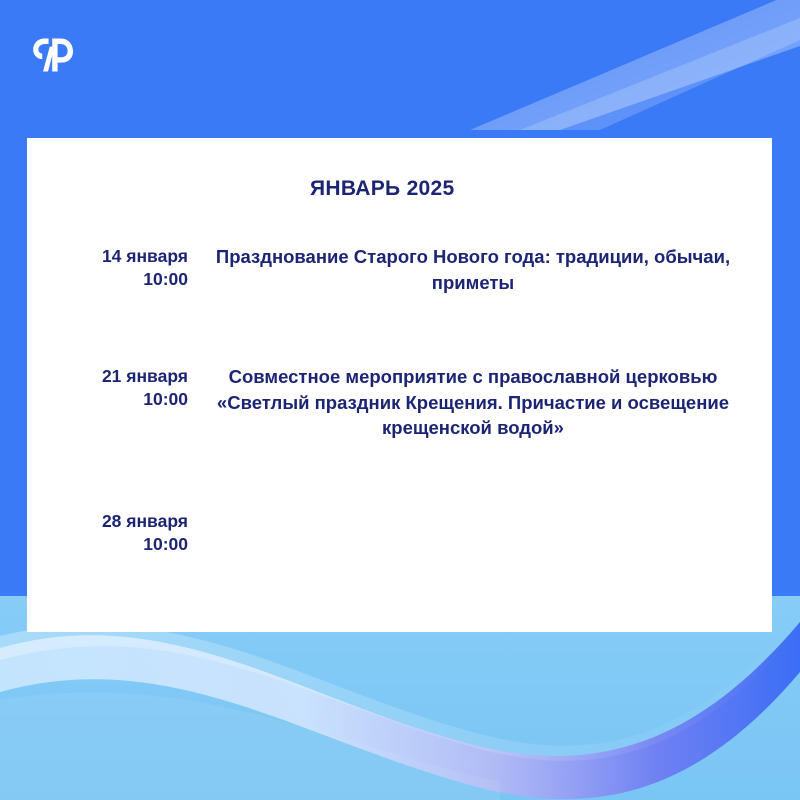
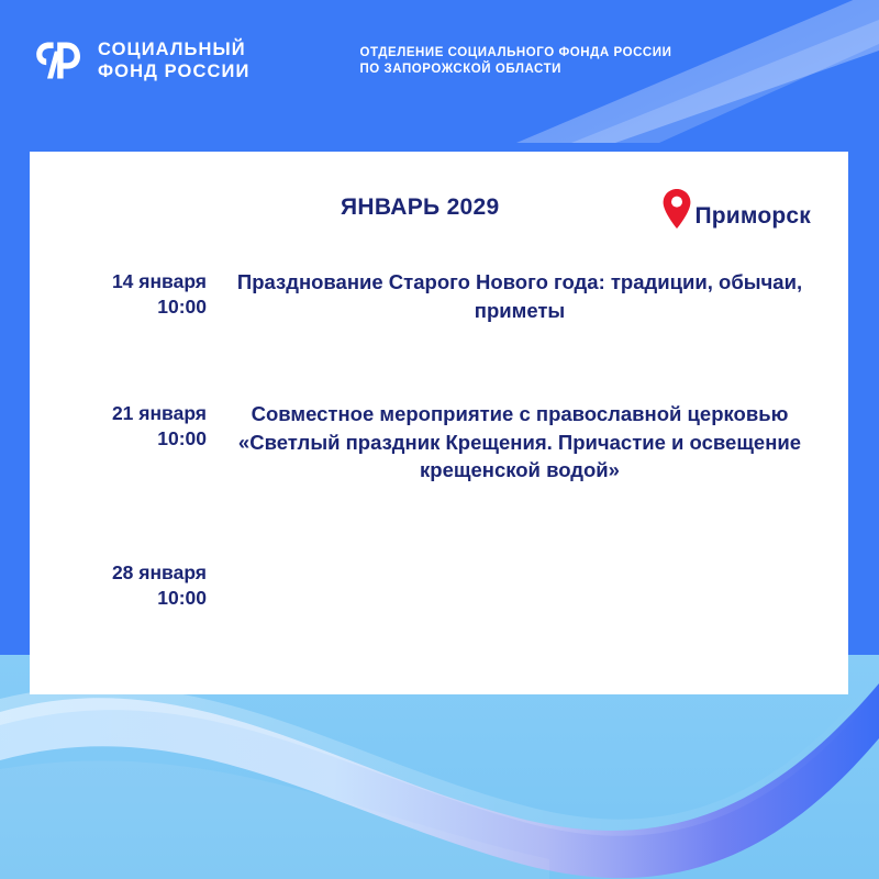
+ СОЦИАЛЬНЫЙ
+ ФОНД РОССИИ
+ ОТДЕЛЕНИЕ СОЦИАЛЬНОГО ФОНДА РОССИИ
+ ПО ЗАПОРОЖСКОЙ ОБЛАСТИ
- ЯНВАРЬ 2025
+ ЯНВАРЬ 2029
+ Приморск
  14 января
  10:00
  Празднование Старого Нового года: традиции, обычаи, приметы
  21 января
  10:00
  Совместное мероприятие с православной церковью «Светлый праздник Крещения. Причастие и освещение крещенской водой»
  28 января
  10:00
